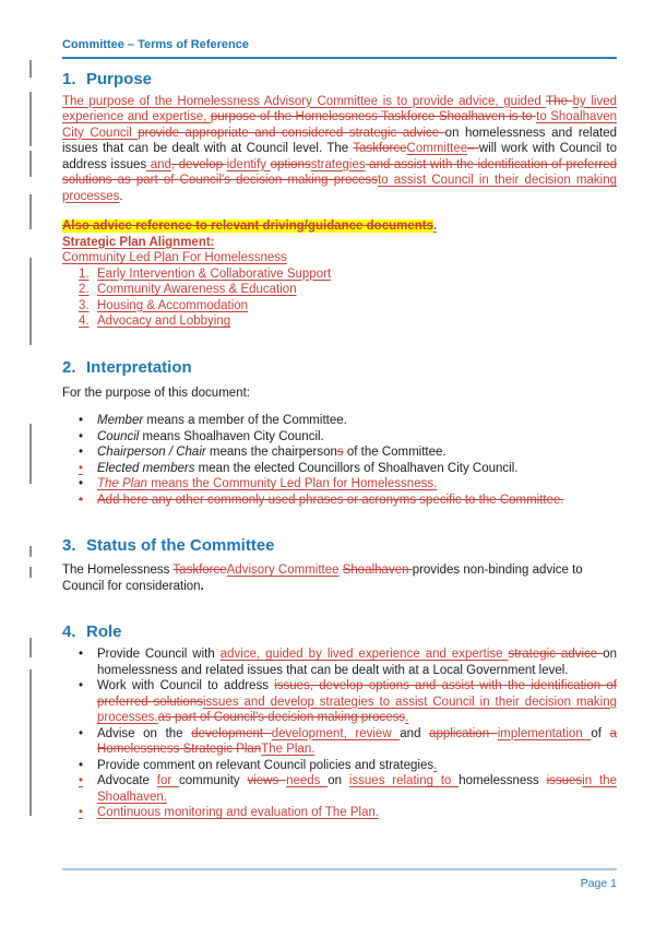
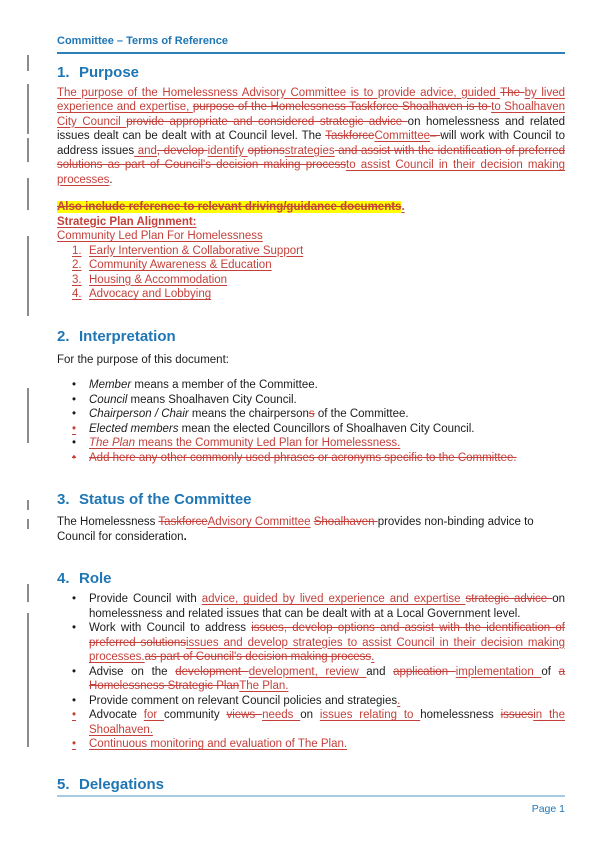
  Committee – Terms of Reference
  1.
  Purpose
- The purpose of the Homelessness Advisory Committee is to provide advice, guided The by lived experience and expertise, purpose of the Homelessness Taskforce Shoalhaven is to to Shoalhaven City Council provide appropriate and considered strategic advice on homelessness and related issues that can be dealt with at Council level. The TaskforceCommittee– will work with Council to address issues and, develop identify optionsstrategies and assist with the identification of preferred solutions as part of Council's decision making processto assist Council in their decision making processes.
+ The purpose of the Homelessness Advisory Committee is to provide advice, guided The by lived experience and expertise, purpose of the Homelessness Taskforce Shoalhaven is to to Shoalhaven City Council provide appropriate and considered strategic advice on homelessness and related issues dealt can be dealt with at Council level. The TaskforceCommittee– will work with Council to address issues and, develop identify optionsstrategies and assist with the identification of preferred solutions as part of Council's decision making processto assist Council in their decision making processes.
- Also advice reference to relevant driving/guidance documents.
+ Also include reference to relevant driving/guidance documents.
  Strategic Plan Alignment:
  Community Led Plan For Homelessness
  1.
  Early Intervention & Collaborative Support
  2.
  Community Awareness & Education
  3.
  Housing & Accommodation
  4.
  Advocacy and Lobbying
  2.
  Interpretation
  For the purpose of this document:
  •
  Member means a member of the Committee.
  •
  Council means Shoalhaven City Council.
  •
  Chairperson / Chair means the chairpersons of the Committee.
  •
  Elected members mean the elected Councillors of Shoalhaven City Council.
  •
  The Plan means the Community Led Plan for Homelessness.
  •
  Add here any other commonly used phrases or acronyms specific to the Committee.
  3.
  Status of the Committee
  The Homelessness TaskforceAdvisory Committee Shoalhaven provides non-binding advice to Council for consideration.
  4.
  Role
  •
  Provide Council with advice, guided by lived experience and expertise strategic advice on homelessness and related issues that can be dealt with at a Local Government level.
  •
  Work with Council to address issues, develop options and assist with the identification of preferred solutionsissues and develop strategies to assist Council in their decision making processes.as part of Council's decision making process.
  •
  Advise on the development development, review and application implementation of a Homelessness Strategic PlanThe Plan.
  •
  Provide comment on relevant Council policies and strategies.
  •
  Advocate for community views needs on issues relating to homelessness issuesin the Shoalhaven.
  •
  Continuous monitoring and evaluation of The Plan.
+ 5.
+ Delegations
  Page 1
